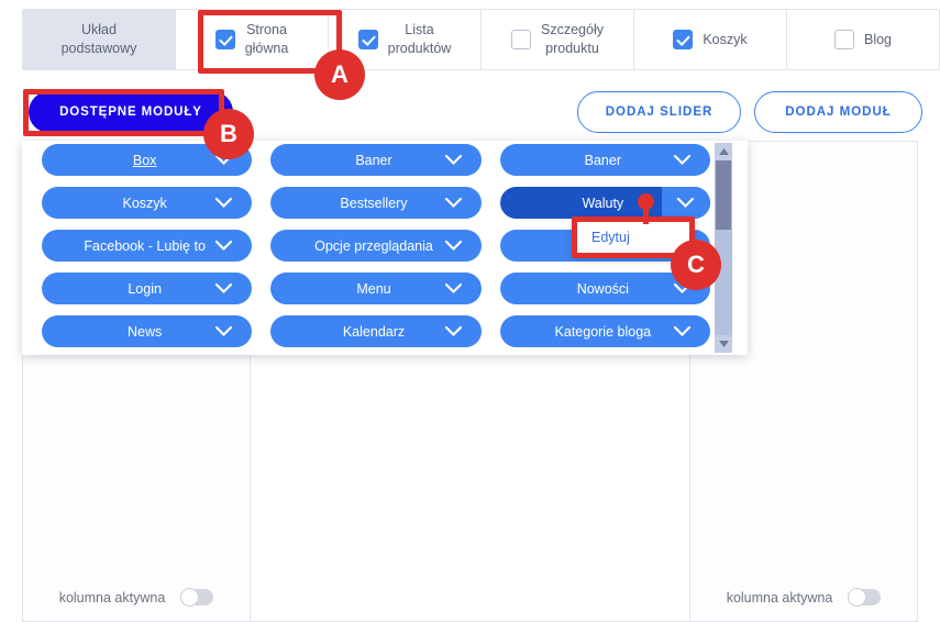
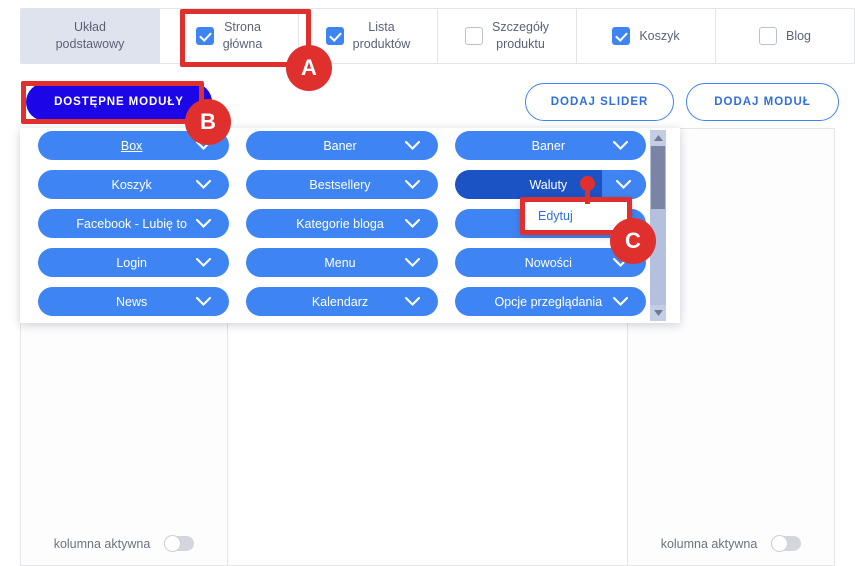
  kolumna aktywna
  kolumna aktywna
  Układ
  podstawowy
  Strona
  główna
  Lista
  produktów
  Szczegóły
  produktu
  Koszyk
  Blog
  DOSTĘPNE MODUŁY
  DODAJ SLIDER
  DODAJ MODUŁ
  Box
  Baner
  Baner
  Koszyk
  Bestsellery
  Waluty
  Facebook - Lubię to
- Opcje przeglądania
+ Kategorie bloga
  Login
  Menu
  Nowości
  News
  Kalendarz
- Kategorie bloga
+ Opcje przeglądania
  Edytuj
  A
  B
  C
